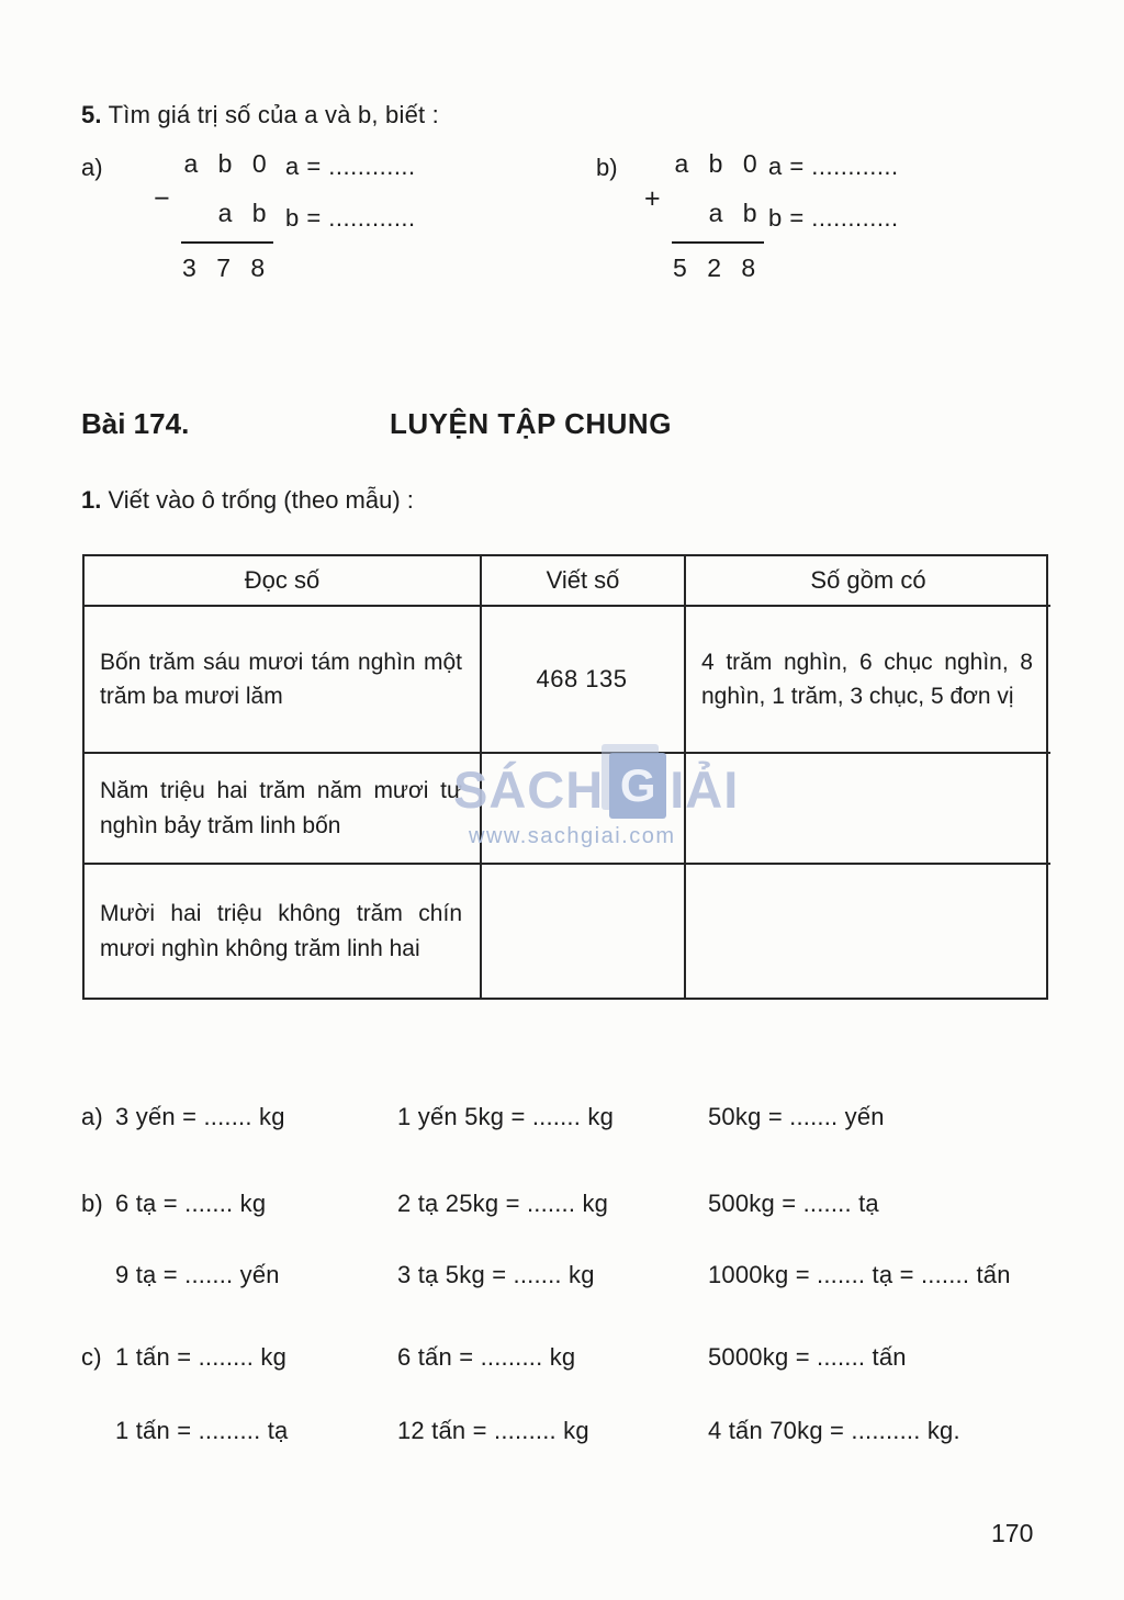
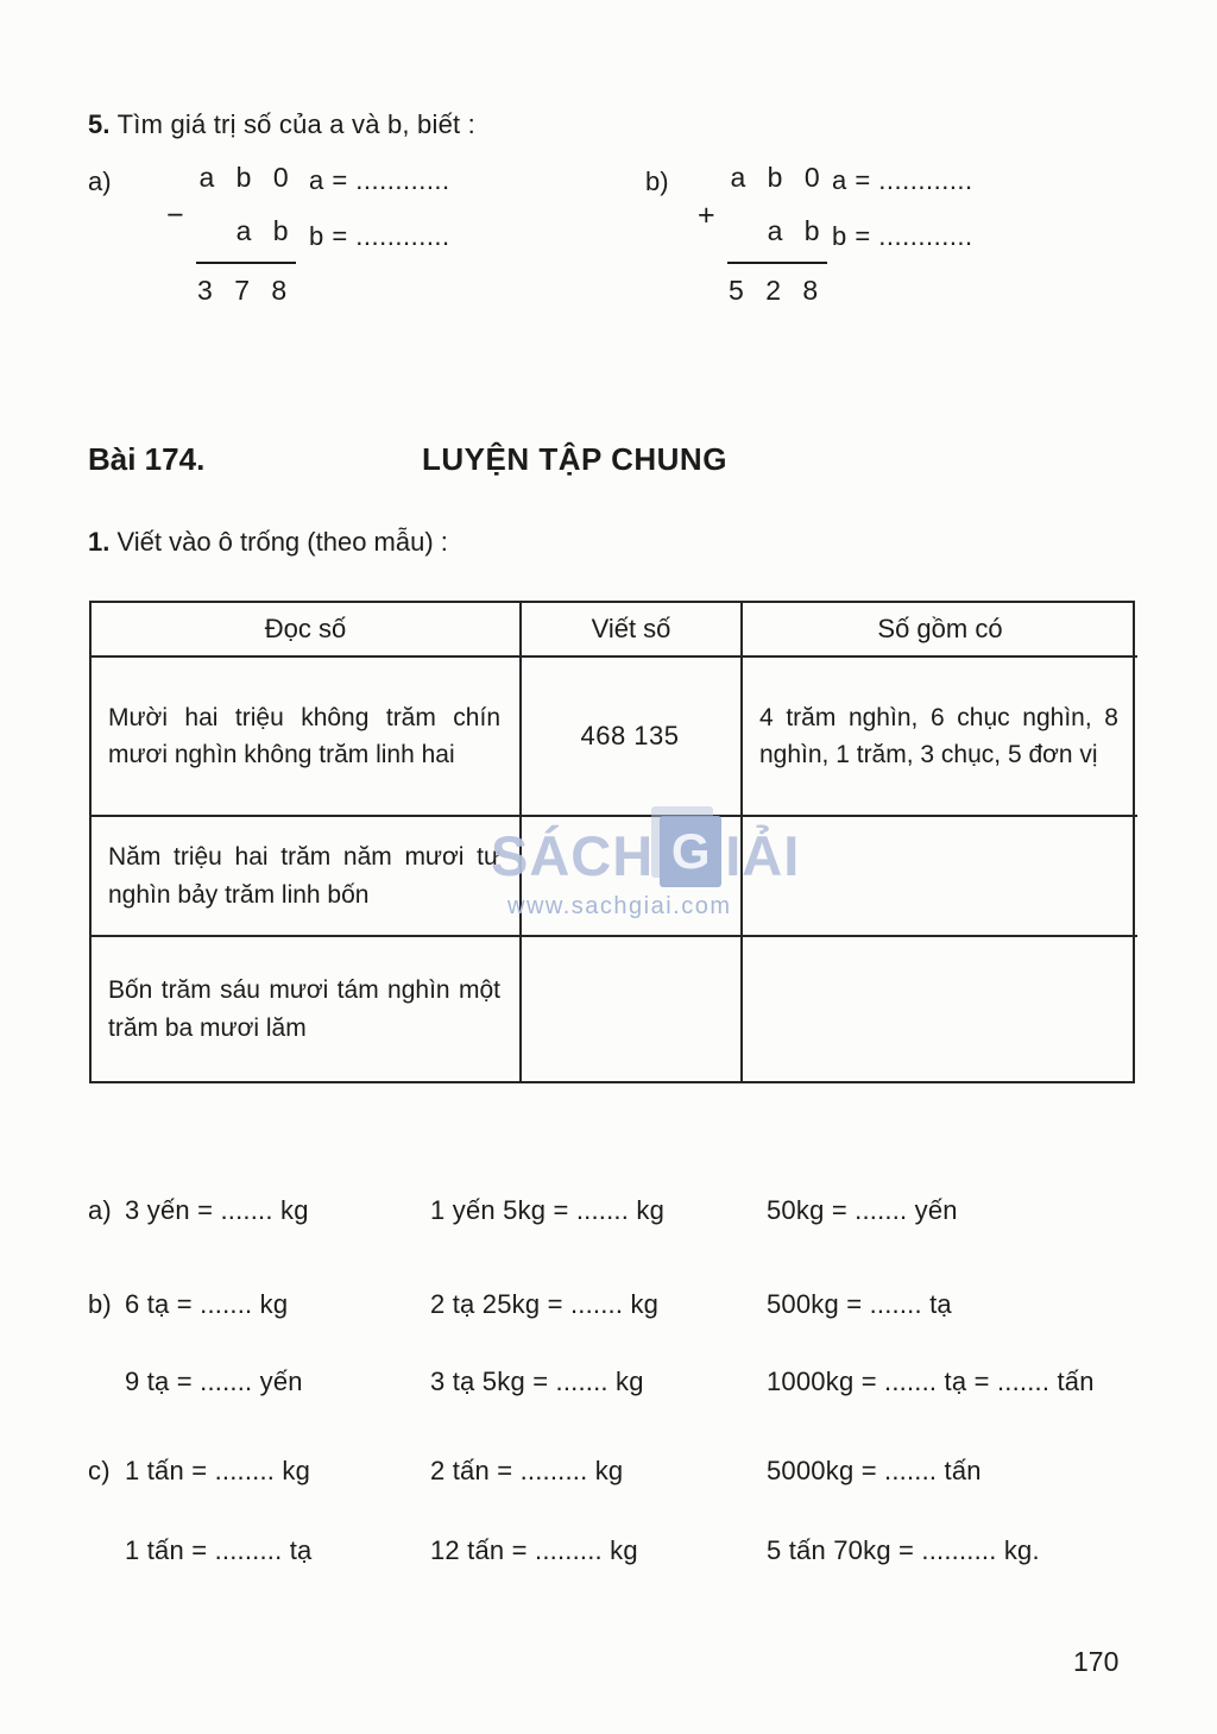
  5. Tìm giá trị số của a và b, biết :
  a)
  −
  a b 0
  a b
  3 7 8
  a = ............
  b = ............
  b)
  +
  a b 0
  a b
  5 2 8
  a = ............
  b = ............
  Bài 174.
  LUYỆN TẬP CHUNG
  1. Viết vào ô trống (theo mẫu) :
  Đọc số
  Viết số
  Số gồm có
- Bốn trăm sáu mươi tám nghìn một trăm ba mươi lăm
+ Mười hai triệu không trăm chín mươi nghìn không trăm linh hai
  468 135
  4 trăm nghìn, 6 chục nghìn, 8 nghìn, 1 trăm, 3 chục, 5 đơn vị
  Năm triệu hai trăm năm mươi tư nghìn bảy trăm linh bốn
- Mười hai triệu không trăm chín mươi nghìn không trăm linh hai
+ Bốn trăm sáu mươi tám nghìn một trăm ba mươi lăm
  SÁCH
  G
  IẢI
  www.sachgiai.com
  a)
  3 yến = ....... kg
  1 yến 5kg = ....... kg
  50kg = ....... yến
  b)
  6 tạ = ....... kg
  2 tạ 25kg = ....... kg
  500kg = ....... tạ
  9 tạ = ....... yến
  3 tạ 5kg = ....... kg
  1000kg = ....... tạ = ....... tấn
  c)
  1 tấn = ........ kg
- 6 tấn = ......... kg
+ 2 tấn = ......... kg
  5000kg = ....... tấn
  1 tấn = ......... tạ
  12 tấn = ......... kg
- 4 tấn 70kg = .......... kg.
+ 5 tấn 70kg = .......... kg.
  170
